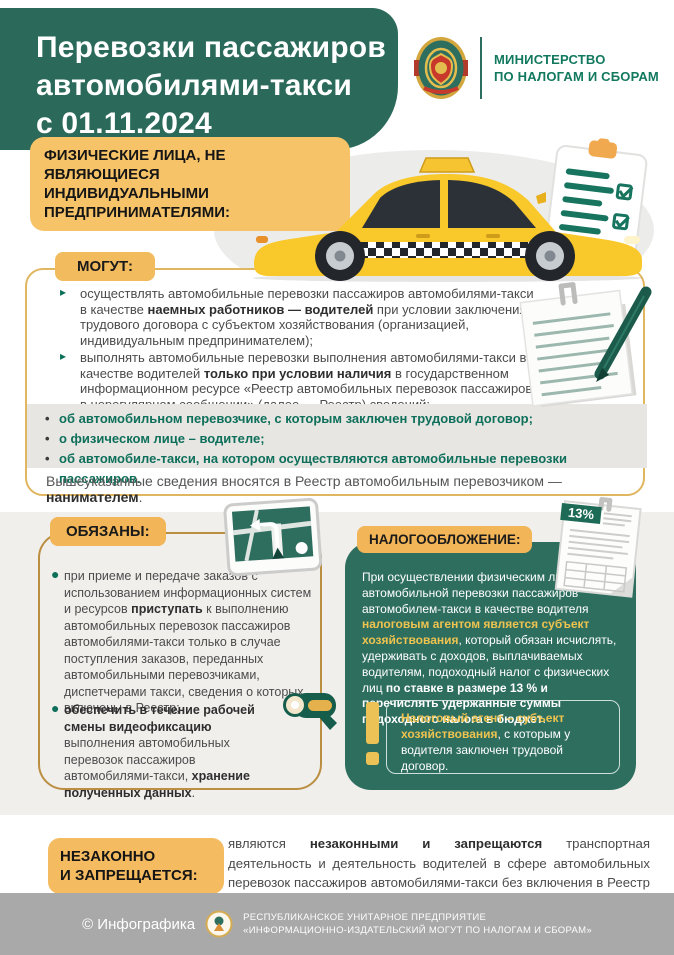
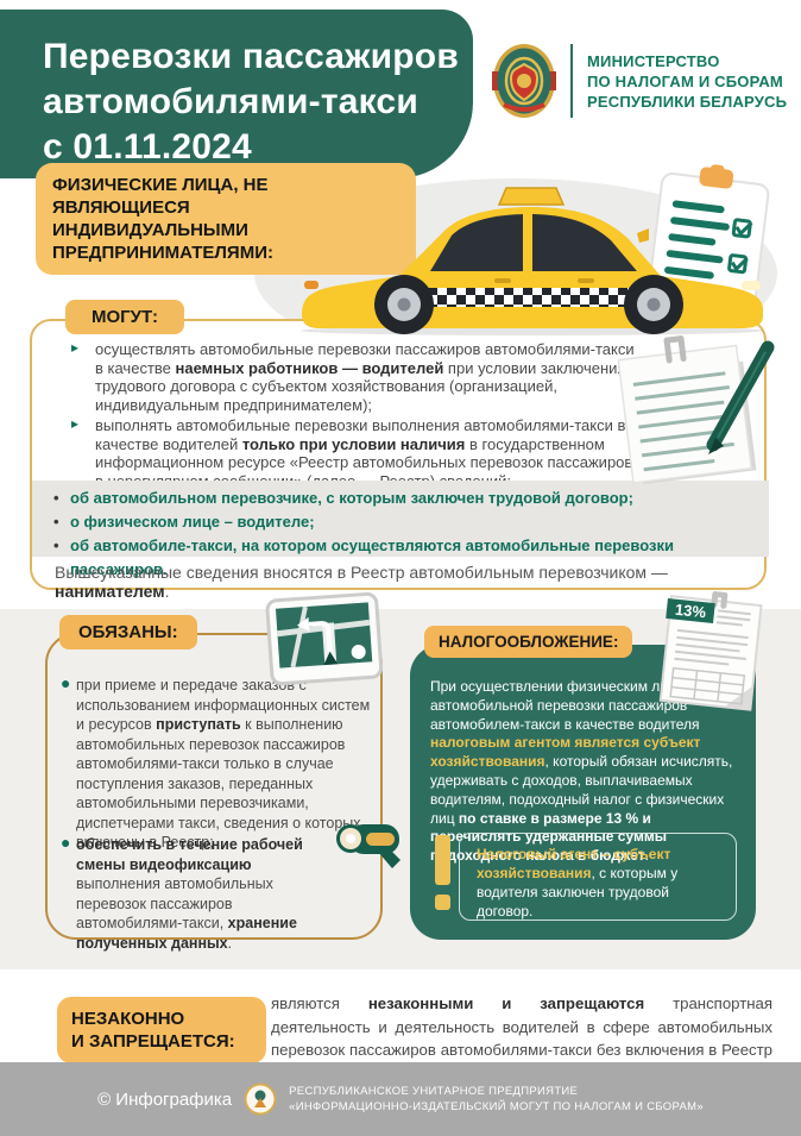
  Перевозки пассажиров
  автомобилями-такси
  с 01.11.2024
  МИНИСТЕРСТВО
  ПО НАЛОГАМ И СБОРАМ
+ РЕСПУБЛИКИ БЕЛАРУСЬ
  ФИЗИЧЕСКИЕ ЛИЦА, НЕ ЯВЛЯЮЩИЕСЯ
  ИНДИВИДУАЛЬНЫМИ ПРЕДПРИНИМАТЕЛЯМИ:
  МОГУТ:
  ▸
  осуществлять автомобильные перевозки пассажиров автомобилями-такси в качестве наемных работников — водителей при условии заключени трудового договора с субъектом хозяйствования (организацией, индивидуальным предпринимателем);
  ▸
  выполнять автомобильные перевозки выполнения автомобилями-такси в качестве водителей только при условии наличия в государственном информационном ресурсе «Реестр автомобильных перевозок пассажиров
  об автомобильном перевозчике, с которым заключен трудовой договор;
  о физическом лице – водителе;
  об автомобиле-такси, на котором осуществляются автомобильные перевозки пассажиров.
  Вышеуказанные сведения вносятся в Реестр автомобильным перевозчиком — нанимателем.
  ОБЯЗАНЫ:
  ●
  при приеме и передаче заказв с использованием информационных систем и ресурсов приступать к выполнению автомобильных перевозок пассажиров автомобилями-такси только в случае поступления заказов, переданных автомобильными перевозчиками, диспетчерами такси, сведения о которых включены в Реестр;
  ●
  обеспечить в течение рабочей смены видеофиксацию выполнения автомобильных перевозок пассажиров автомобилями-такси, хранение полученных данных.
  НАЛОГООБЛОЖЕНИЕ:
  При осуществлении физическим л автомобильной перевозки пассажиров автомобилем-такси в качестве водителя налоговым агентом является субъект хозяйствования, который обязан исчислять, удерживать с доходов, выплачиваемых водителям, подоходный налог с физических лиц по ставке в размере 13 % и речислять удержанные суммы доходного налога в бюджет.
  Налоговый агент – субъект хозяйствования, с которым у водителя заключен трудовой договор.
  НЕЗАКОННО
  И ЗАПРЕЩАЕТСЯ:
  © Инфографика
  РЕСПУБЛИКАНСКОЕ УНИТАРНОЕ ПРЕДПРИЯТИЕ
  «ИНФОРМАЦИОННО-ИЗДАТЕЛЬСКИЙ МОГУТ ПО НАЛОГАМ И СБОРАМ»
